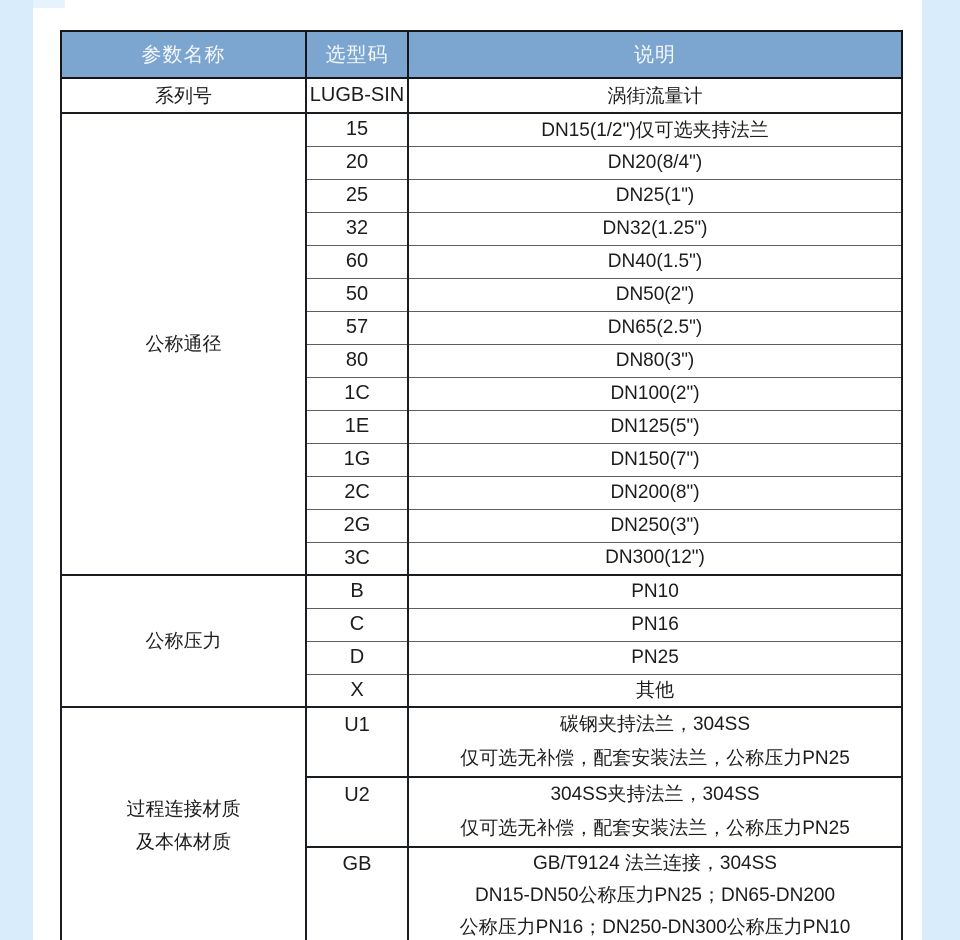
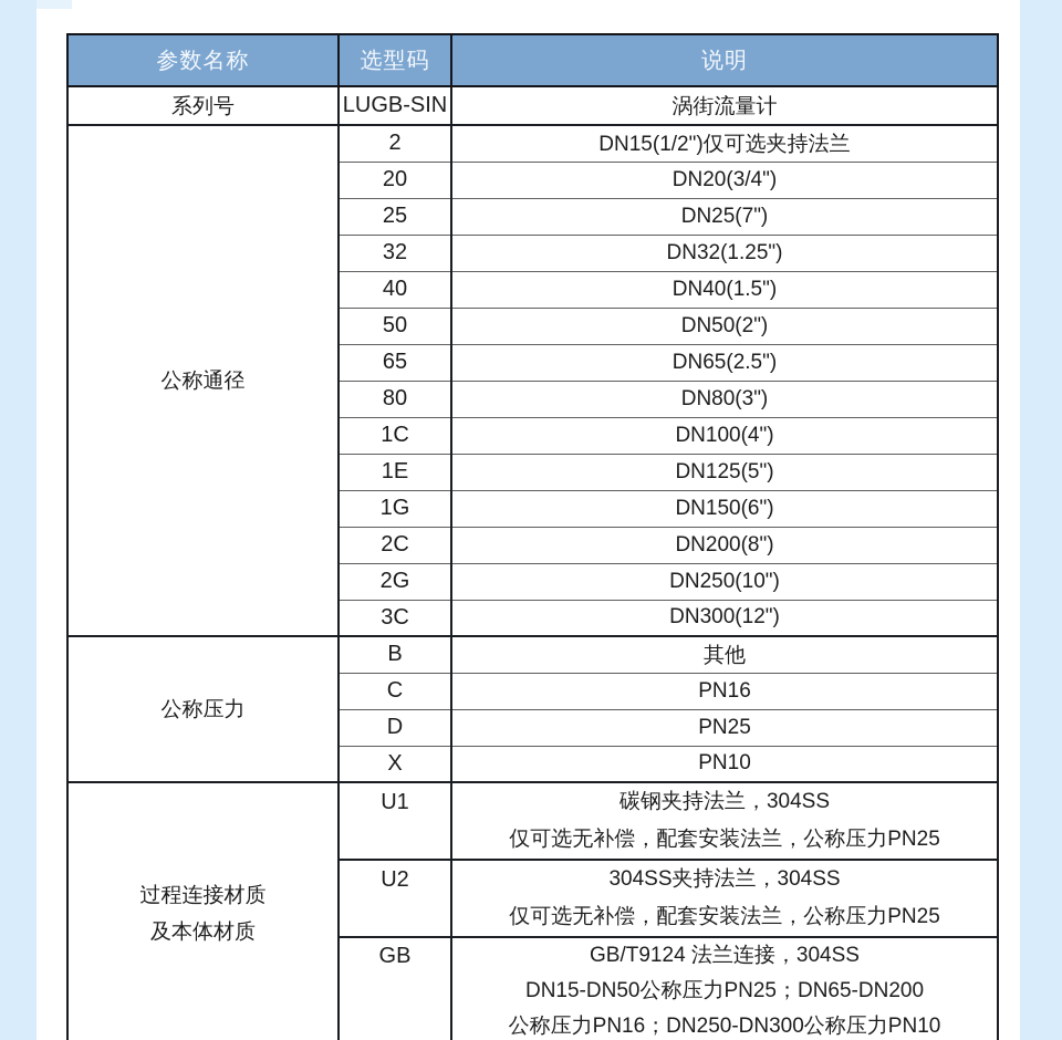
  参数名称	选型码	说明
  系列号	LUGB-SIN	涡街流量计
- 公称通径	15	DN15(1/2")仅可选夹持法兰
+ 公称通径	2	DN15(1/2")仅可选夹持法兰
- 20	DN20(8/4")
+ 20	DN20(3/4")
- 25	DN25(1")
+ 25	DN25(7")
  32	DN32(1.25")
- 60	DN40(1.5")
+ 40	DN40(1.5")
  50	DN50(2")
- 57	DN65(2.5")
+ 65	DN65(2.5")
  80	DN80(3")
- 1C	DN100(2")
+ 1C	DN100(4")
  1E	DN125(5")
- 1G	DN150(7")
+ 1G	DN150(6")
  2C	DN200(8")
- 2G	DN250(3")
+ 2G	DN250(10")
  3C	DN300(12")
- 公称压力	B	PN10
+ 公称压力	B	其他
  C	PN16
  D	PN25
- X	其他
+ X	PN10
  过程连接材质 及本体材质	U1	碳钢夹持法兰，304SS 仅可选无补偿，配套安装法兰，公称压力PN25
  U2	304SS夹持法兰，304SS 仅可选无补偿，配套安装法兰，公称压力PN25
  GB	GB/T9124 法兰连接，304SS DN15-DN50公称压力PN25；DN65-DN200 公称压力PN16；DN250-DN300公称压力PN10
